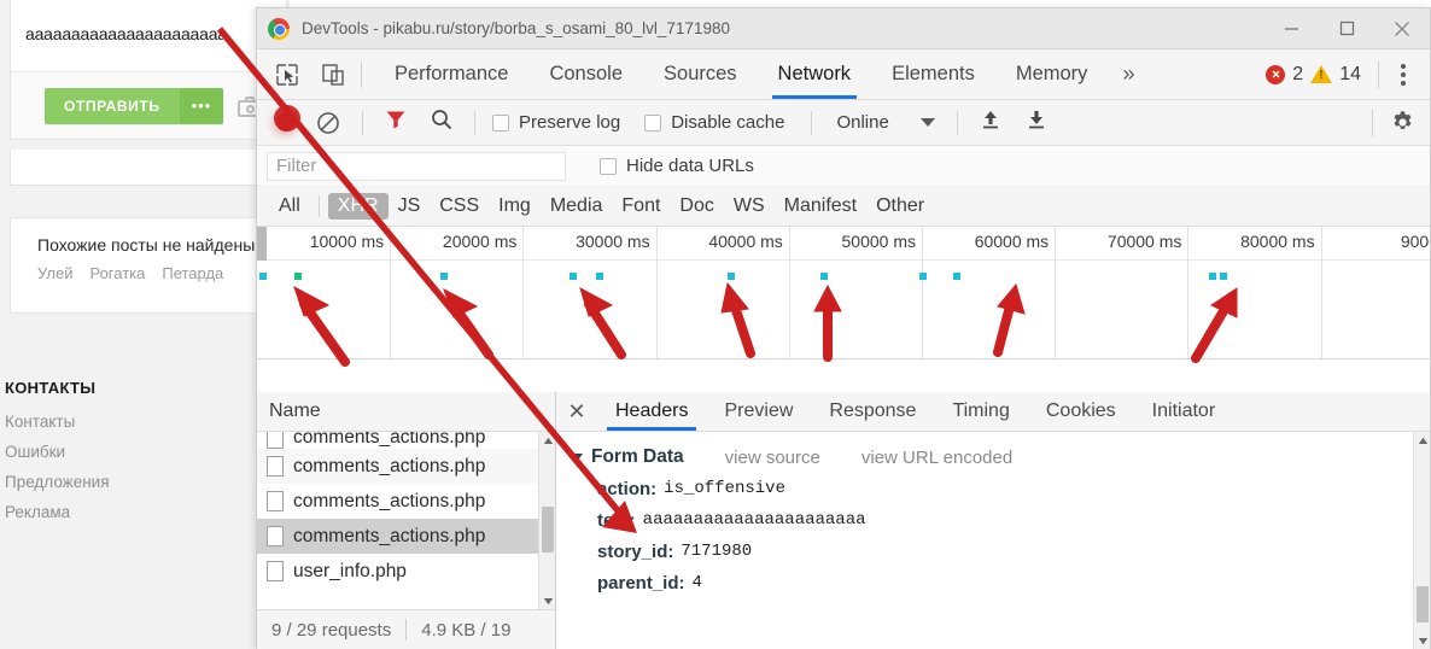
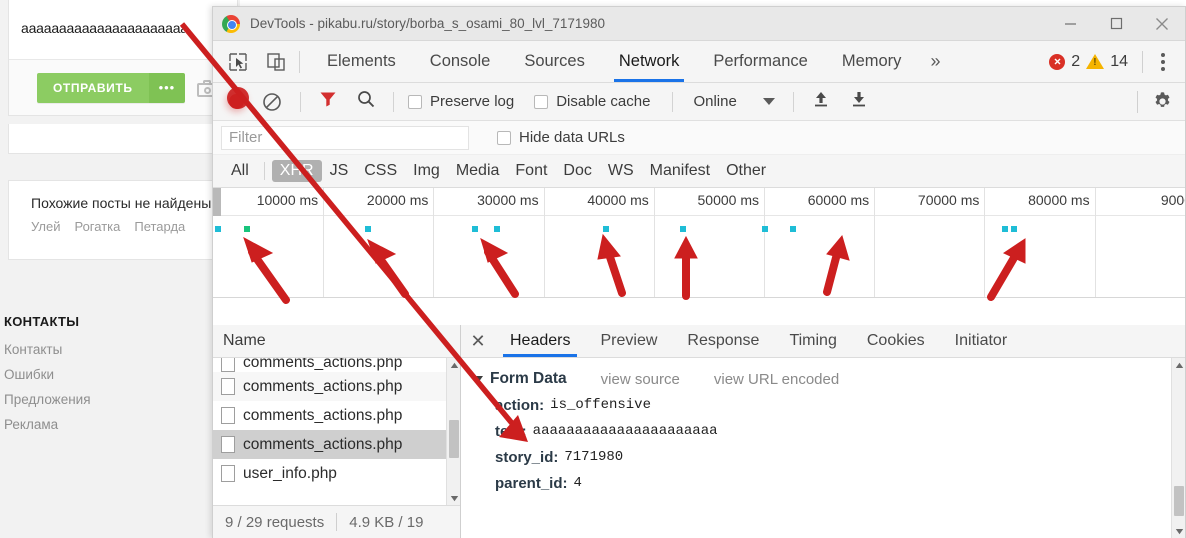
  aaaaaaaaaaaaaaaaaaaaa
  ОТПРАВИТЬ
  •••
  Похожие посты не найдены
  Улей
  Рогатка
  Петарда
  КОНТАКТЫ
  Контакты
  Ошибки
  Предложения
  Реклама
  DevTools - pikabu.ru/story/borba_s_osami_80_lvl_7171980
- Performance
+ Elements
  Console
  Sources
  Network
- Elements
+ Performance
  Memory
  »
  2
  14
  Preserve log
  Disable cache
  Online
  Filter
  Hide data URLs
  All
  XHR
  JS
  CSS
  Img
  Media
  Font
  Doc
  WS
  Manifest
  Other
  10000 ms
  20000 ms
  30000 ms
  40000 ms
  50000 ms
  60000 ms
  70000 ms
  80000 ms
  Name
  comments_actions.php
  comments_actions.php
  comments_actions.php
  comments_actions.php
  user_info.php
  9 / 29 requests
  4.9 KB / 19
  ✕
  Headers
  Preview
  Response
  Timing
  Cookies
  Initiator
  Form Data
  view source
  view URL encoded
  ction:
  is_offensive
  aaaaaaaaaaaaaaaaaaaaaa
  story_id:
  7171980
  parent_id:
  4
